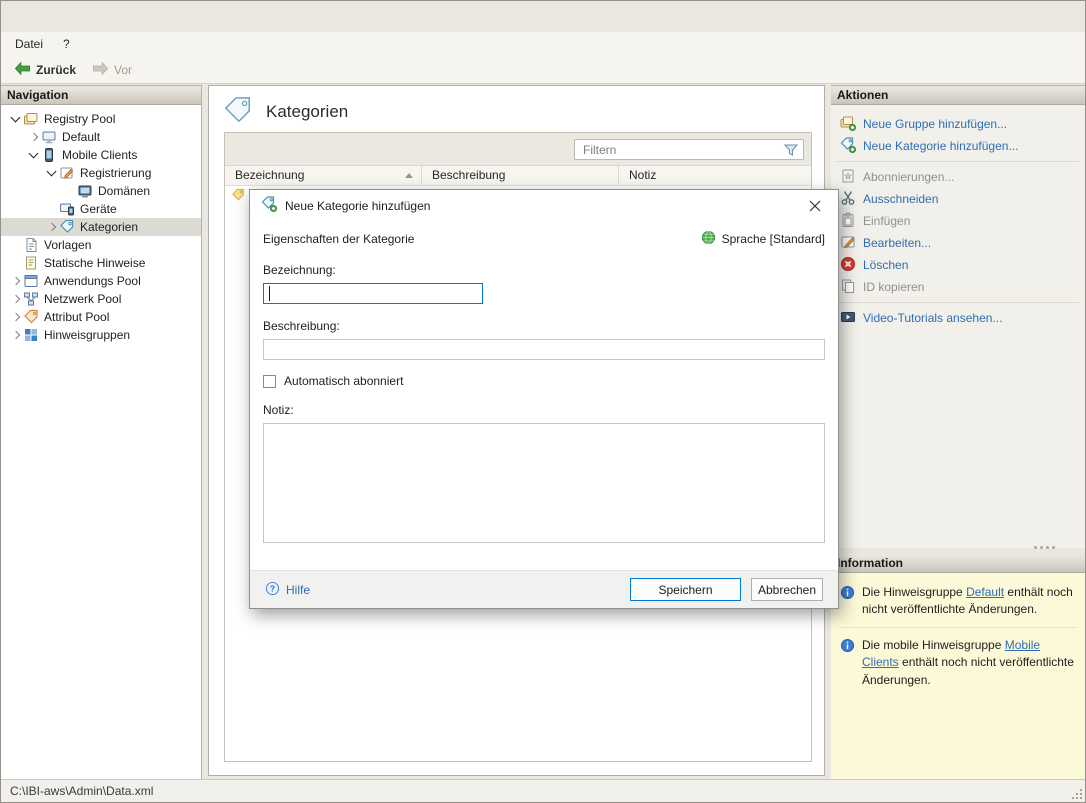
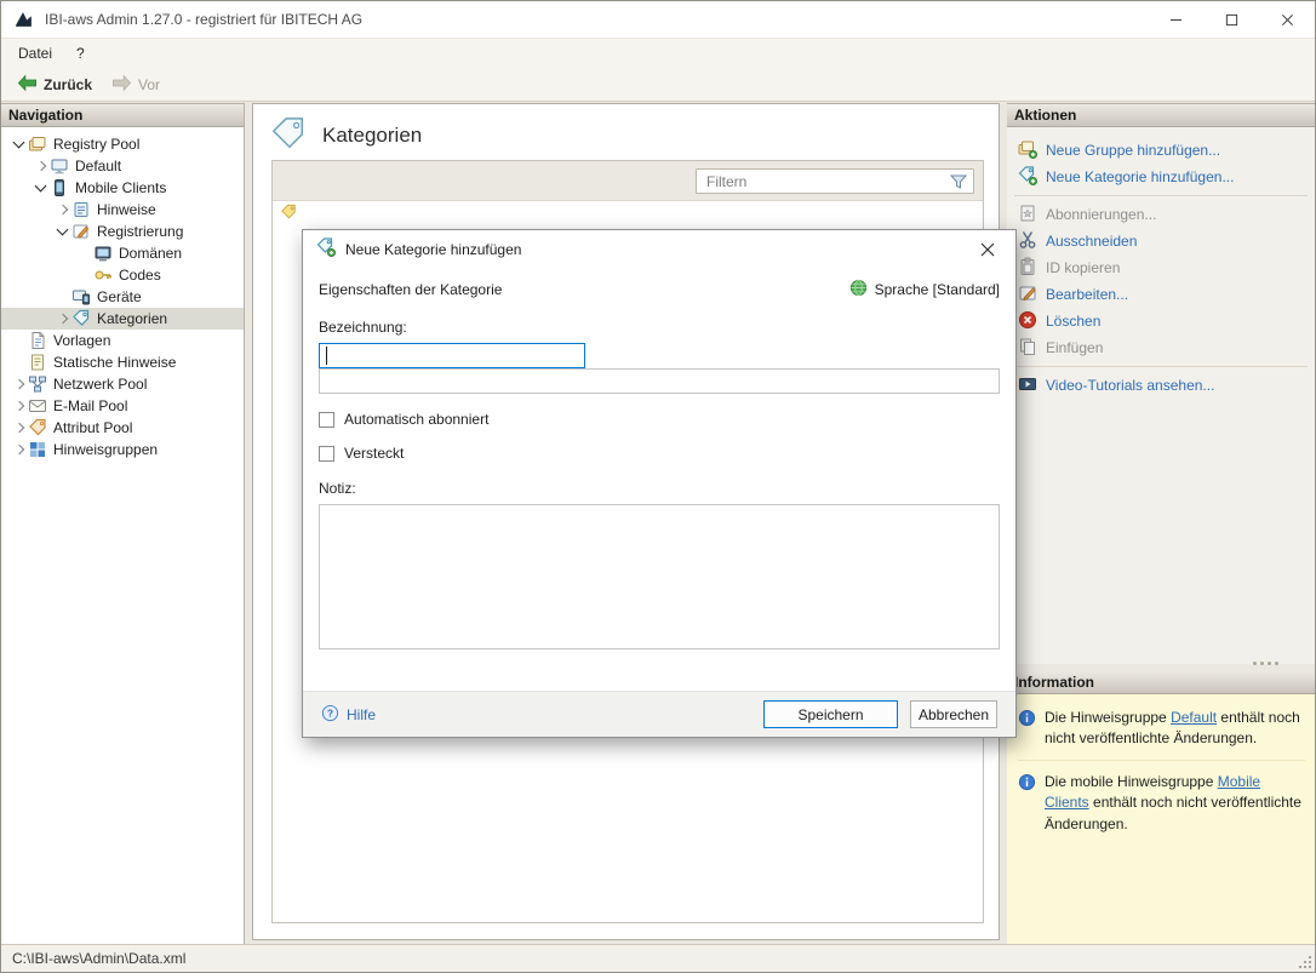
+ IBI-aws Admin 1.27.0 - registriert für IBITECH AG
  Datei
  ?
  Zurück
  Vor
  Navigation
  Registry Pool
  Default
  Mobile Clients
+ Hinweise
  Registrierung
  Domänen
+ Codes
  Geräte
  Kategorien
  Vorlagen
  Statische Hinweise
- Anwendungs Pool
  Netzwerk Pool
+ E-Mail Pool
  Attribut Pool
  Hinweisgruppen
  Kategorien
  Filtern
- Bezeichnung
- Beschreibung
- Notiz
  Aktionen
  Neue Gruppe hinzufügen...
  Neue Kategorie hinzufügen...
  Abonnierungen...
  Ausschneiden
- Einfügen
+ ID kopieren
  Bearbeiten...
  Löschen
- ID kopieren
+ Einfügen
  Video-Tutorials ansehen...
  nformation
  Die Hinweisgruppe Default enthält noch nicht veröffentlichte Änderungen.
  Die mobile Hinweisgruppe Mobile Clients enthält noch nicht veröffentlichte Änderungen.
  C:\IBI-aws\Admin\Data.xml
  Neue Kategorie hinzufügen
  Eigenschaften der Kategorie
  Sprache [Standard]
  Bezeichnung:
- Beschreibung:
  Automatisch abonniert
+ Versteckt
  Notiz:
  ?
  Hilfe
  Speichern
  Abbrechen
